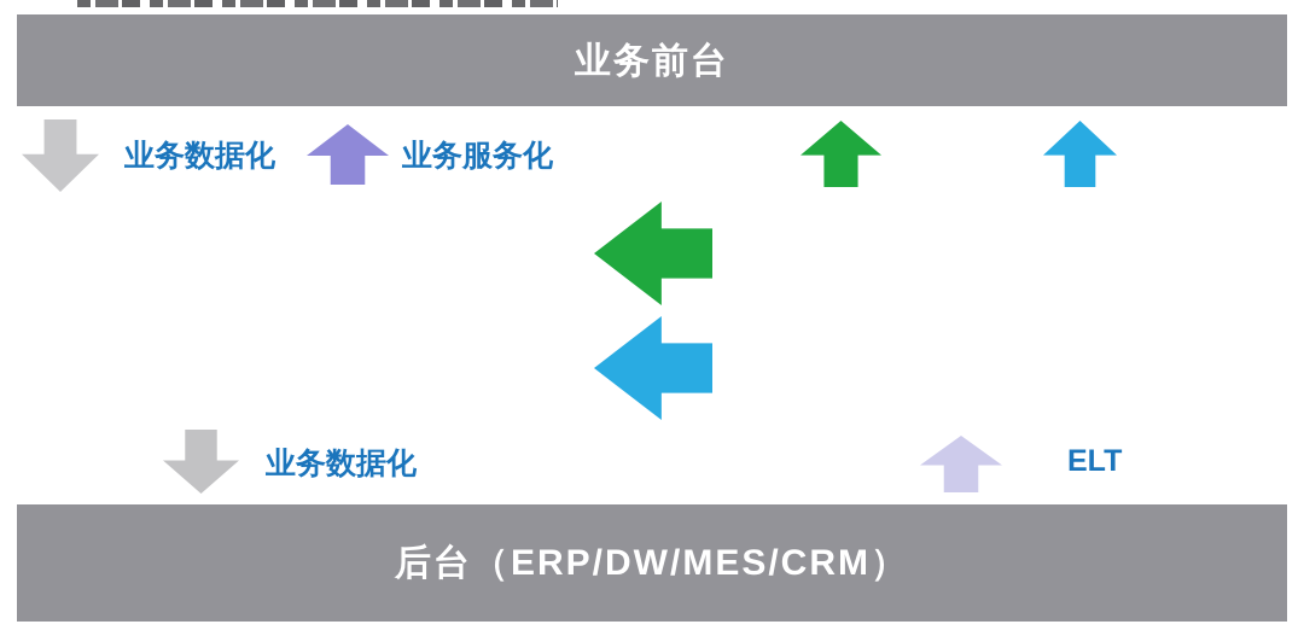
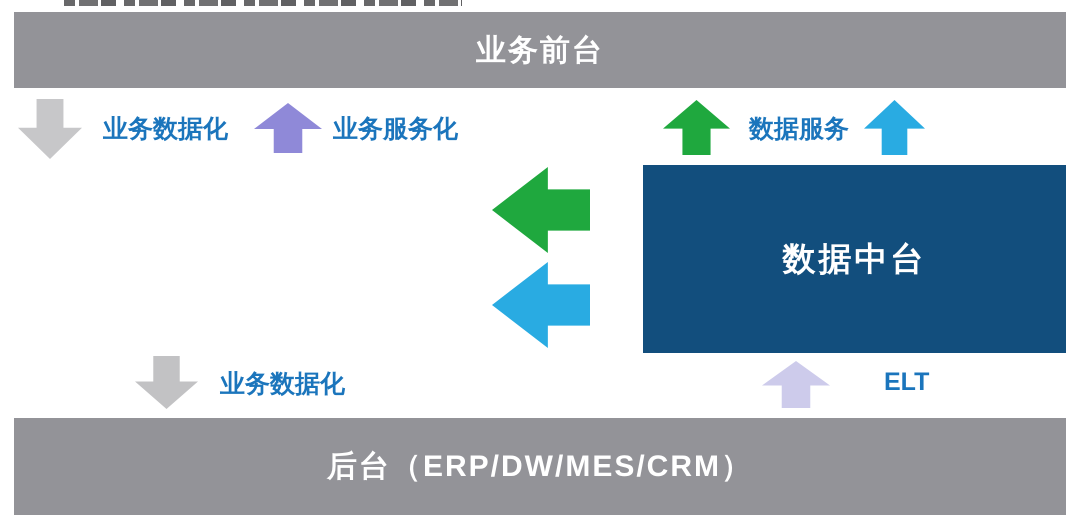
  业务前台
  业务数据化
  业务服务化
+ 数据服务
+ 数据中台
  业务数据化
  ELT
  后台（ERP/DW/MES/CRM）
